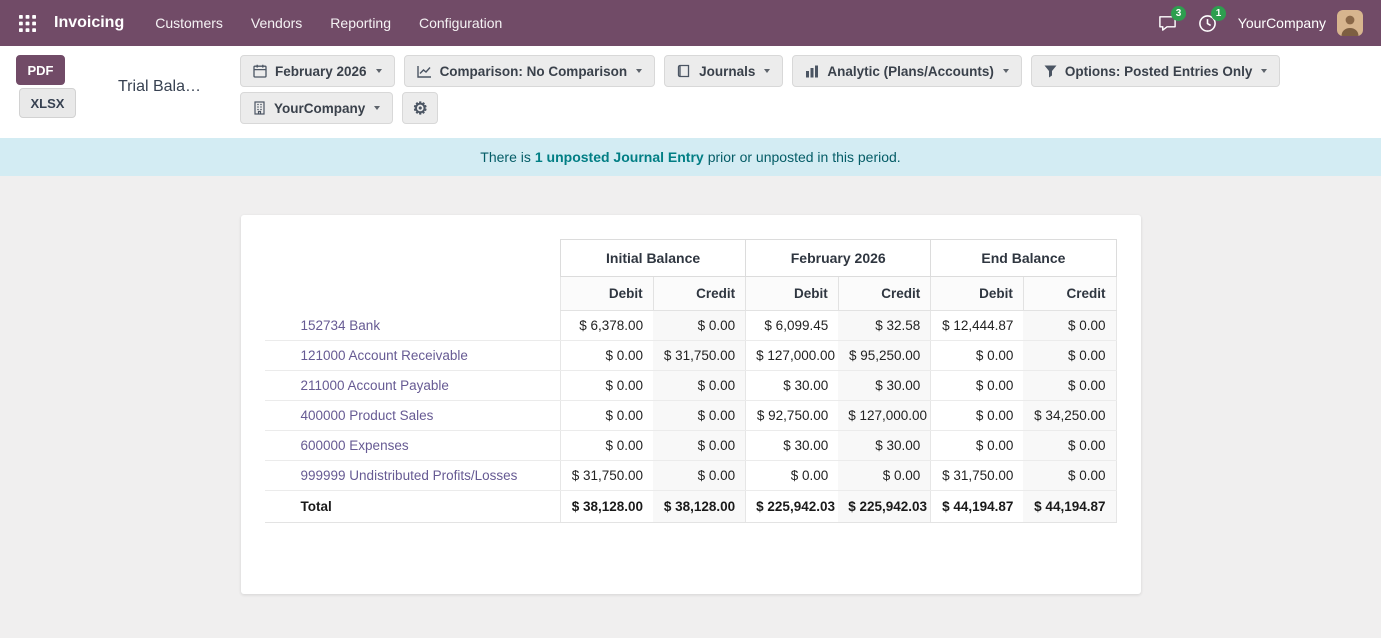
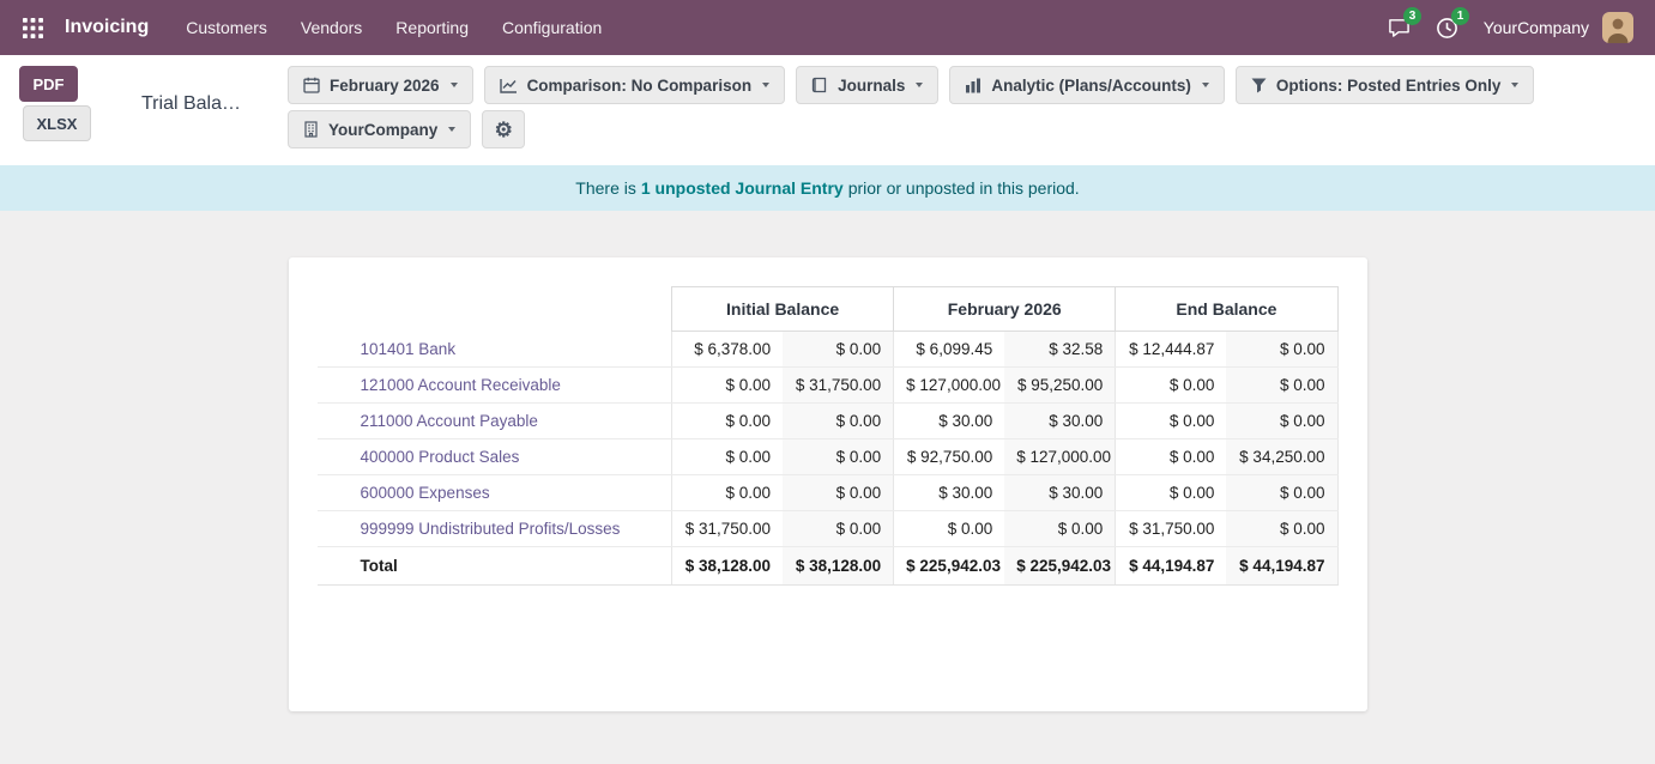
  Invoicing
  Customers
  Vendors
  Reporting
  Configuration
  3
  1
  YourCompany
  PDF
  XLSX
  Trial Bala…
  February 2026
  Comparison: No Comparison
  Journals
  Analytic (Plans/Accounts)
  Options: Posted Entries Only
  YourCompany
  ⚙
  There is 1 unposted Journal Entry prior or unposted in this period.
  	Initial Balance	February 2026	End Balance
- 	Debit	Credit	Debit	Credit	Debit	Credit
- 152734 Bank	$ 6,378.00	$ 0.00	$ 6,099.45	$ 32.58	$ 12,444.87	$ 0.00
+ 101401 Bank	$ 6,378.00	$ 0.00	$ 6,099.45	$ 32.58	$ 12,444.87	$ 0.00
  121000 Account Receivable	$ 0.00	$ 31,750.00	$ 127,000.00	$ 95,250.00	$ 0.00	$ 0.00
  211000 Account Payable	$ 0.00	$ 0.00	$ 30.00	$ 30.00	$ 0.00	$ 0.00
  400000 Product Sales	$ 0.00	$ 0.00	$ 92,750.00	$ 127,000.00	$ 0.00	$ 34,250.00
  600000 Expenses	$ 0.00	$ 0.00	$ 30.00	$ 30.00	$ 0.00	$ 0.00
  999999 Undistributed Profits/Losses	$ 31,750.00	$ 0.00	$ 0.00	$ 0.00	$ 31,750.00	$ 0.00
  Total	$ 38,128.00	$ 38,128.00	$ 225,942.03	$ 225,942.03	$ 44,194.87	$ 44,194.87
